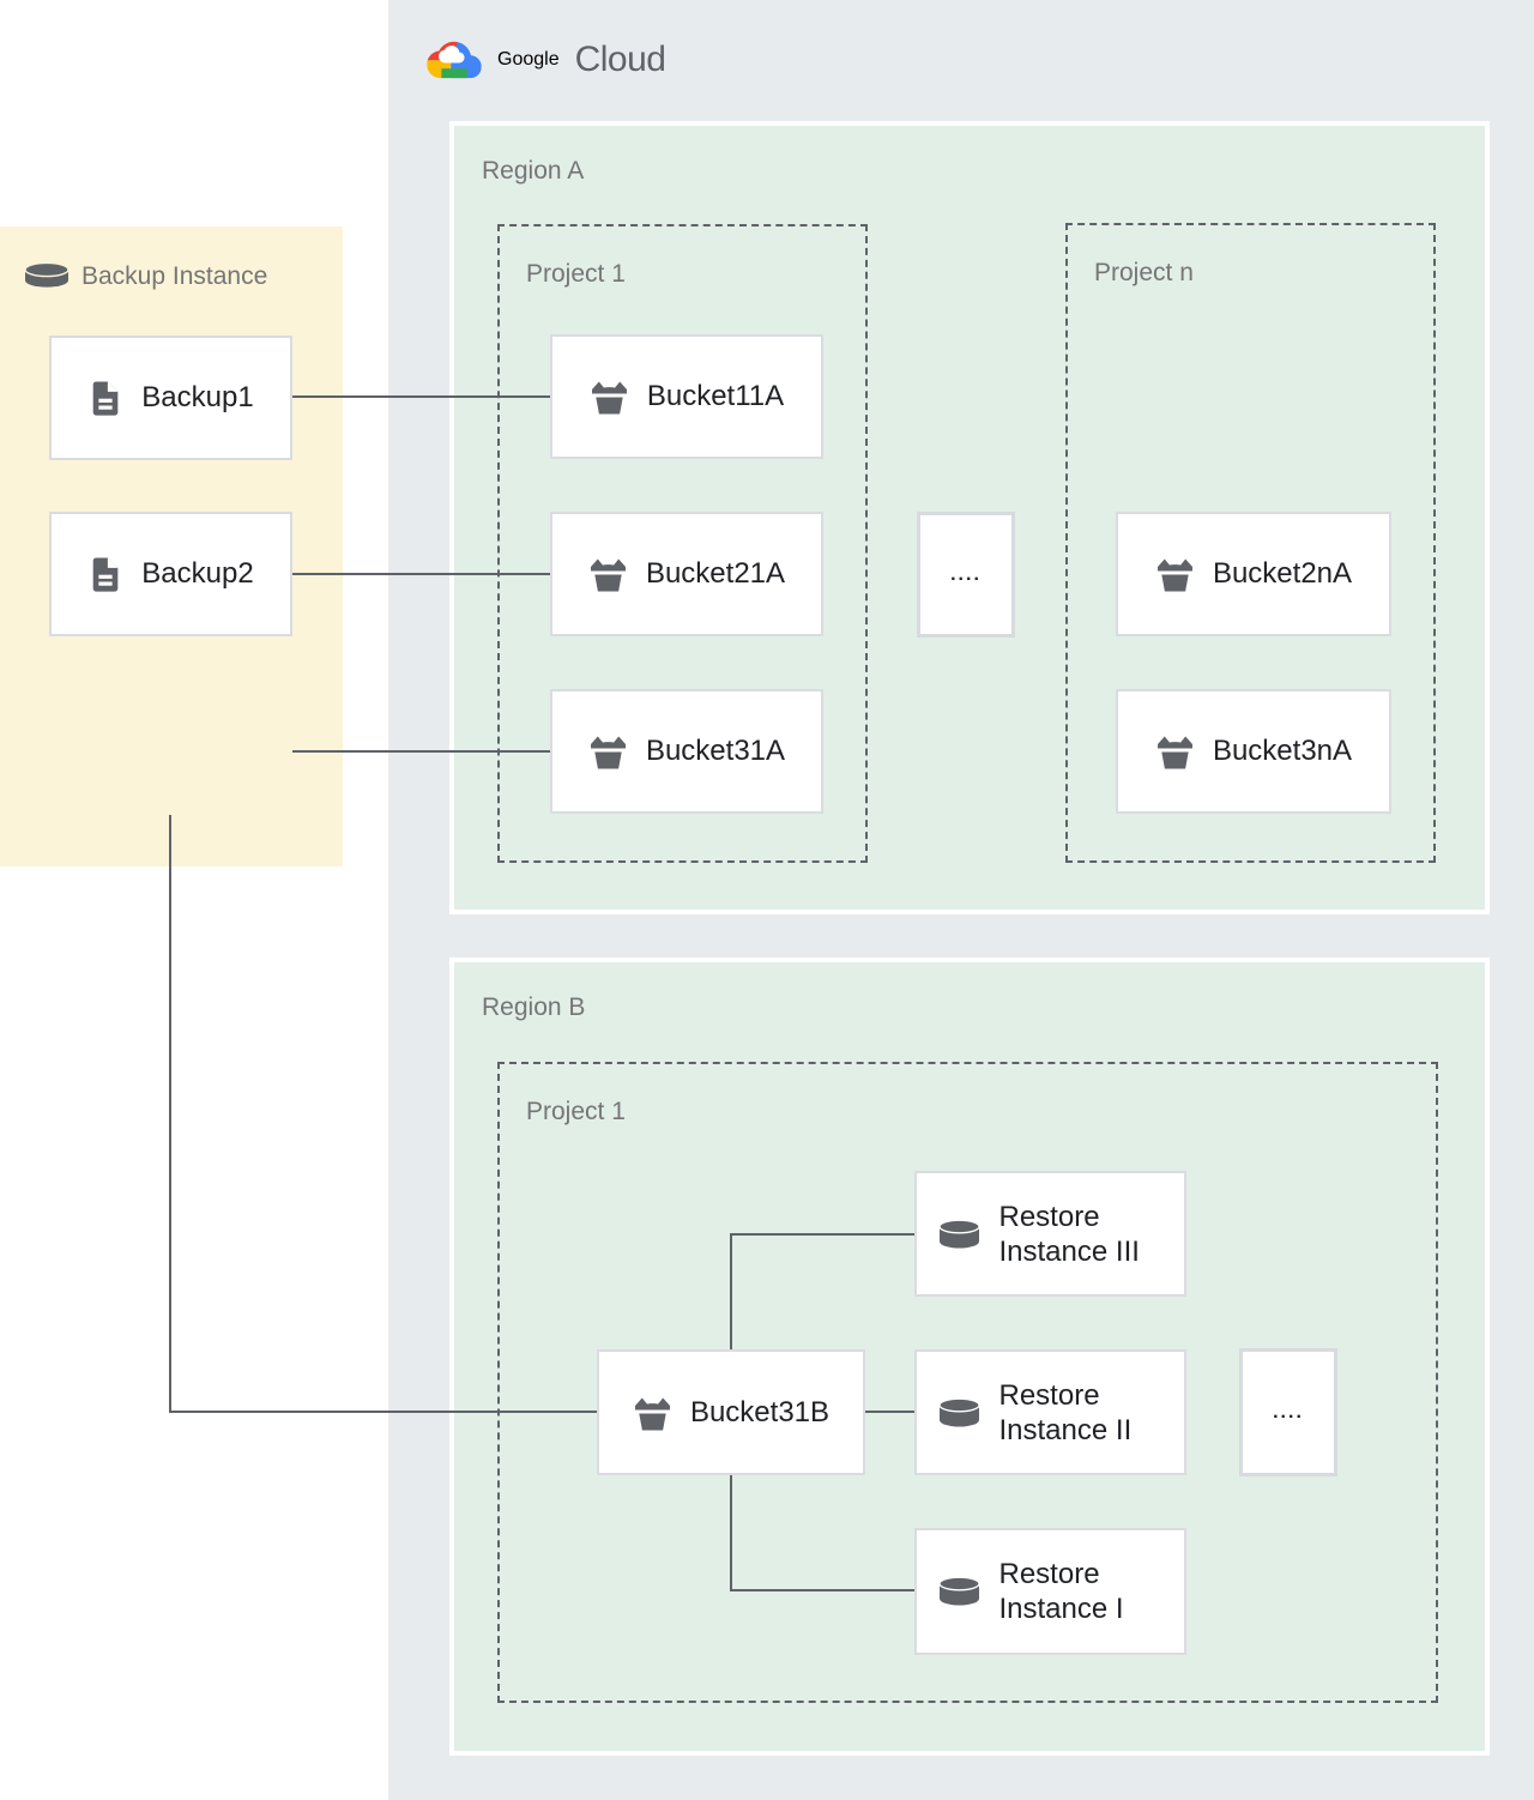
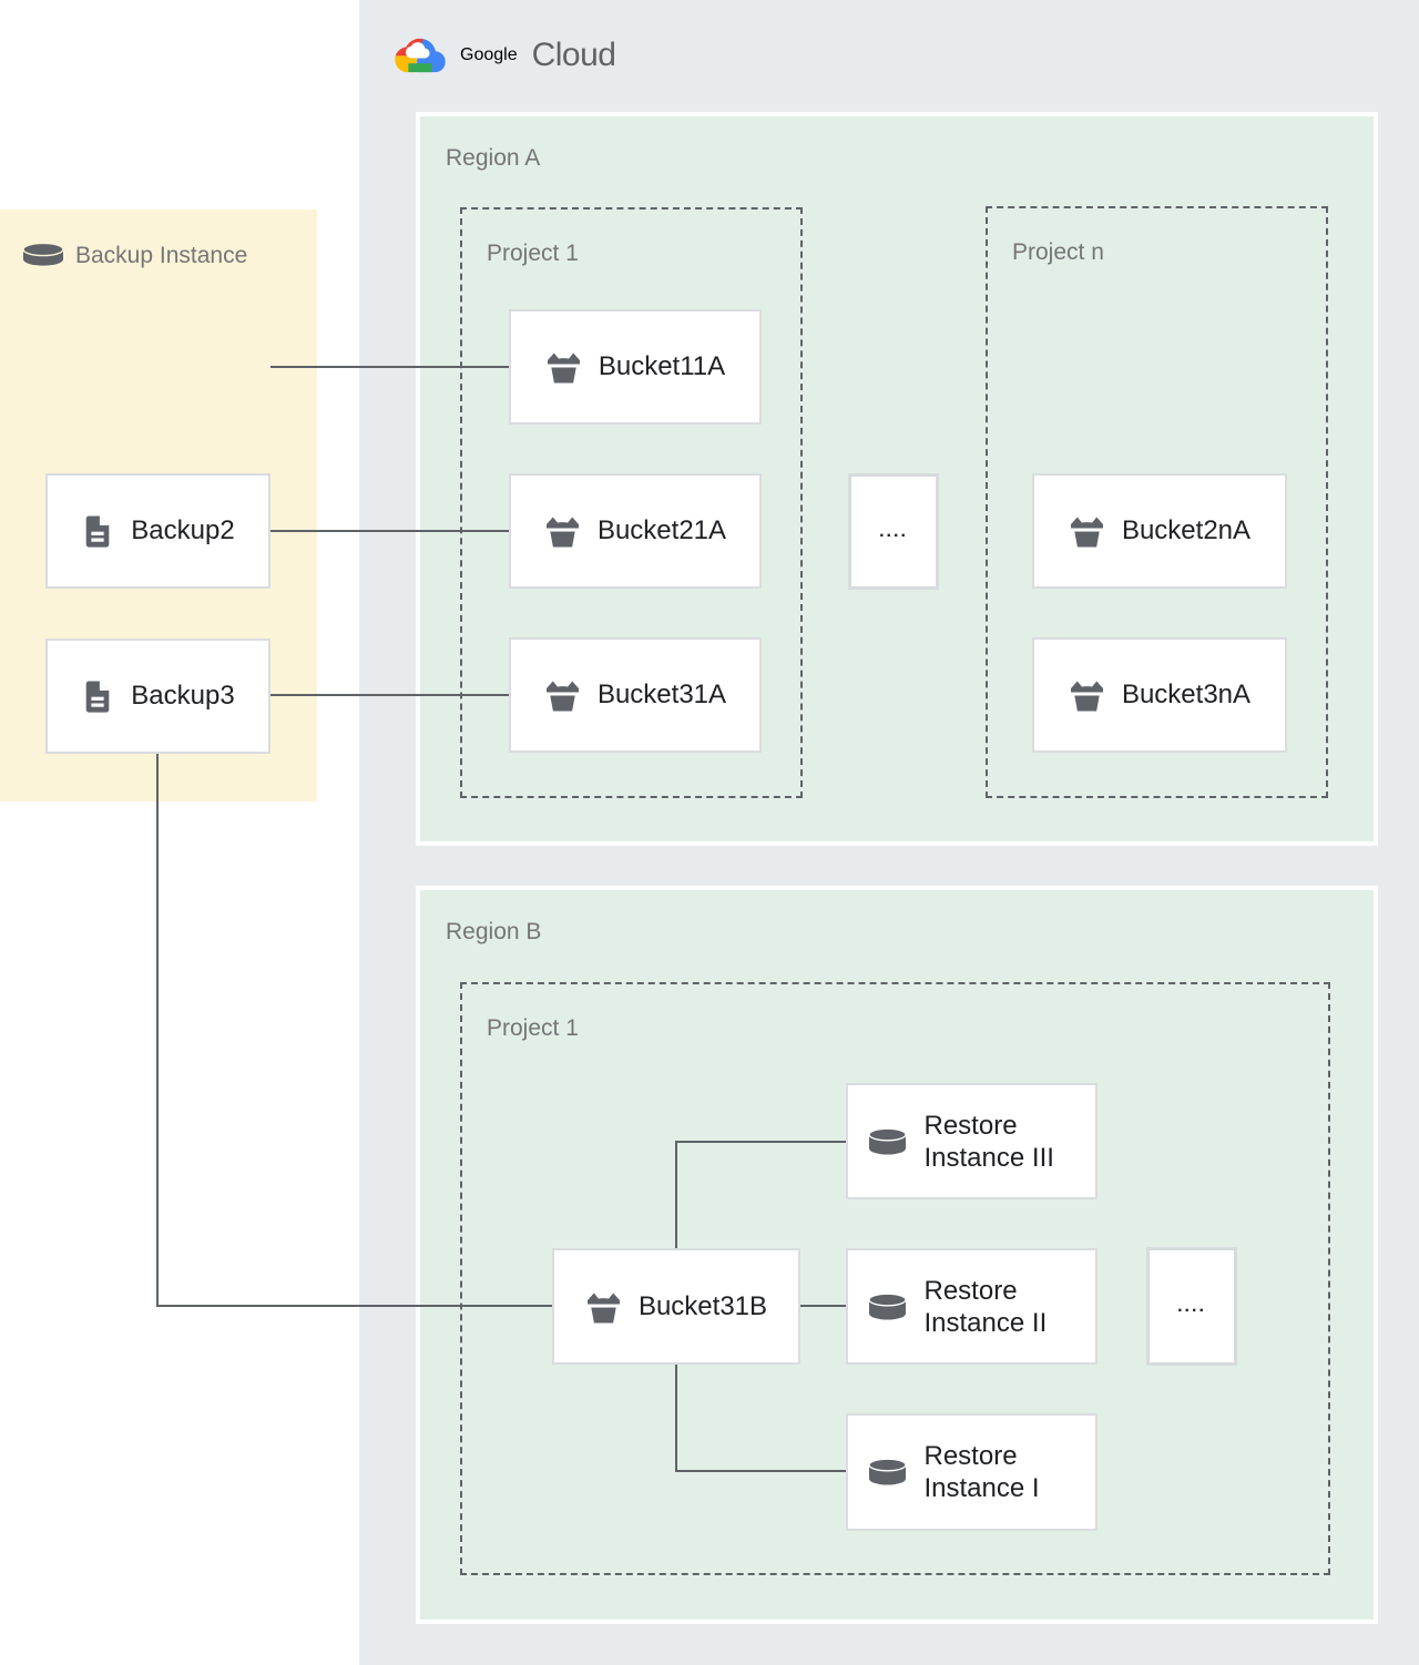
  Google
  Cloud
  Region A
  Project 1
  Project n
  Backup Instance
- Backup1
  Backup2
+ Backup3
  Bucket11A
  Bucket21A
  Bucket31A
  ....
  Bucket2nA
  Bucket3nA
  Region B
  Project 1
  Bucket31B
  Restore Instance III
  Restore Instance II
  Restore Instance I
  ....
